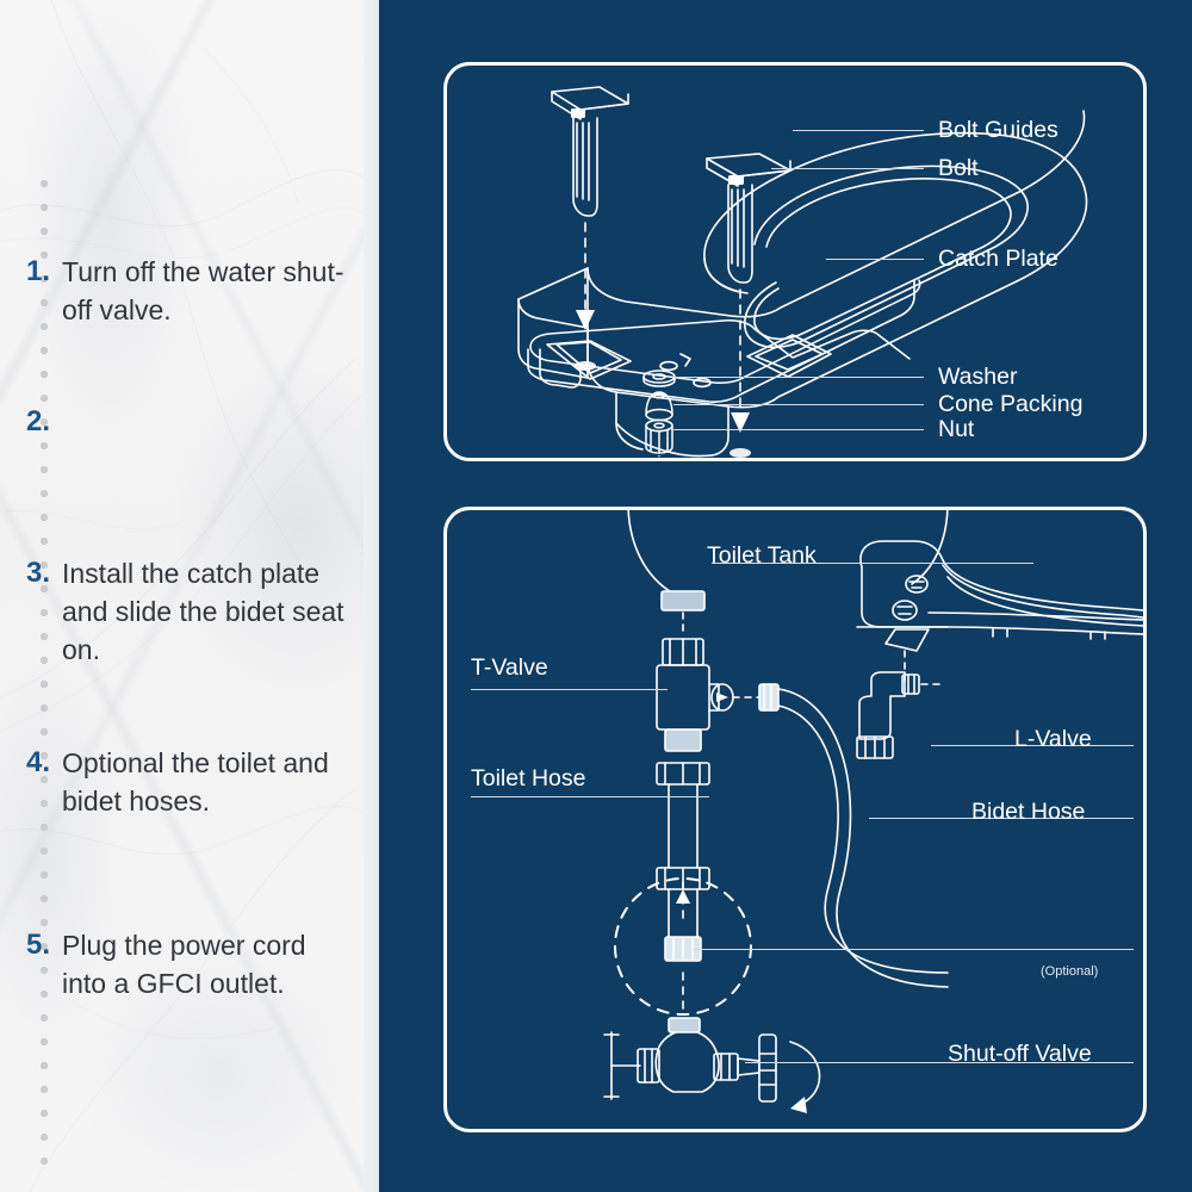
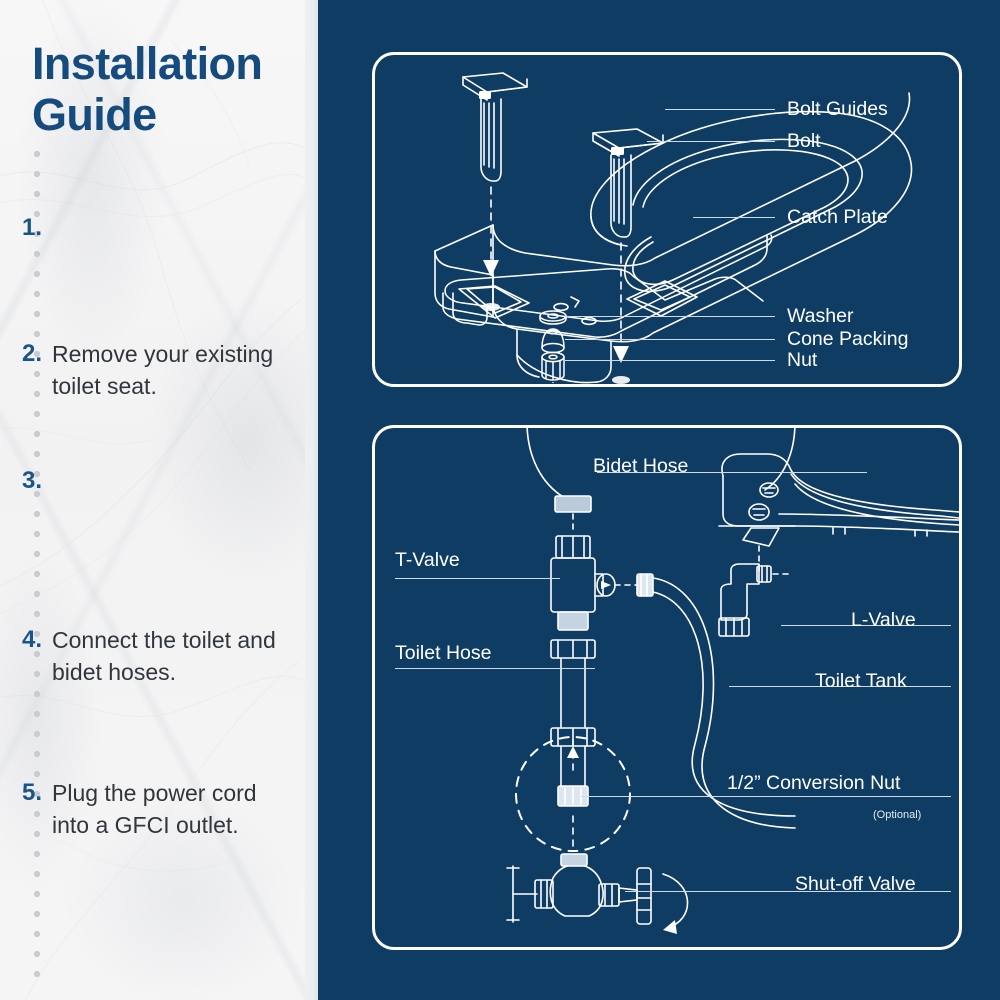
+ Installation
+ Guide
  1.
- Turn off the water shut-off valve.
  2.
+ Remove your existing toilet seat.
  3.
- Install the catch plate and slide the bidet seat on.
  4.
- Optional the toilet and bidet hoses.
+ Connect the toilet and bidet hoses.
  5.
  Plug the power cord into a GFCI outlet.
  Bolt Guides
  Bolt
  Catch Plate
  Washer
  Cone Packing
  Nut
- Toilet Tank
+ Bidet Hose
  T-Valve
  L-Valve
  Toilet Hose
- Bidet Hose
+ Toilet Tank
+ 1/2” Conversion Nut
  (Optional)
  Shut-off Valve
